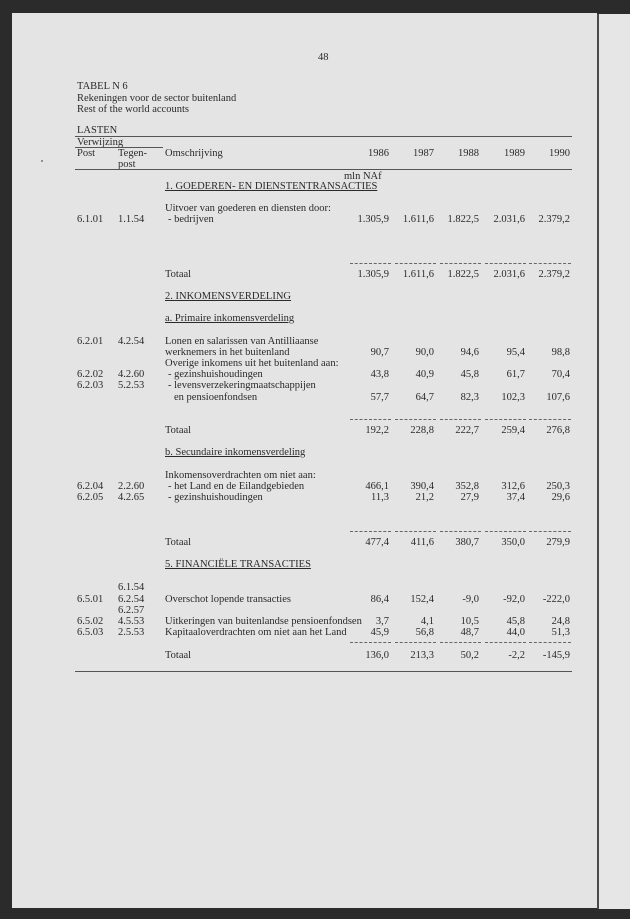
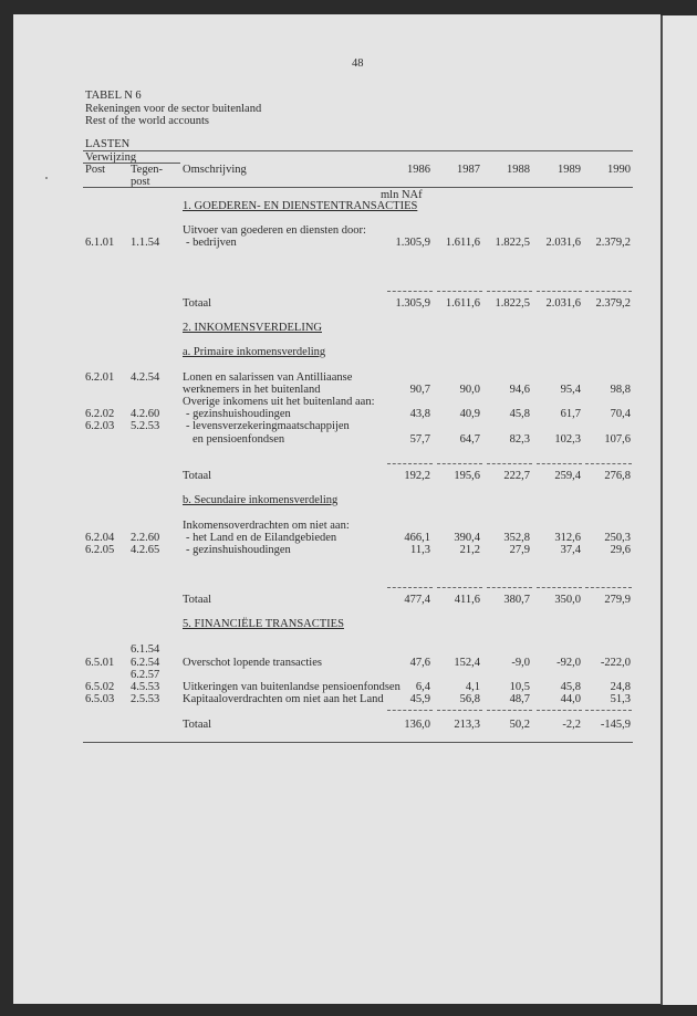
  48
  TABEL N 6
  Rekeningen voor de sector buitenland
  Rest of the world accounts
  LASTEN
  Verwijzing
  Post
  Tegen-
  post
  Omschrijving
  1986
  1987
  1988
  1989
  1990
  mln NAf
  1. GOEDEREN- EN DIENSTENTRANSACTIES
  Uitvoer van goederen en diensten door:
  6.1.01
  1.1.54
  - bedrijven
  1.305,9
  1.611,6
  1.822,5
  2.031,6
  2.379,2
  Totaal
  1.305,9
  1.611,6
  1.822,5
  2.031,6
  2.379,2
  2. INKOMENSVERDELING
  a. Primaire inkomensverdeling
  6.2.01
  4.2.54
  Lonen en salarissen van Antilliaanse
  werknemers in het buitenland
  90,7
  90,0
  94,6
  95,4
  98,8
  Overige inkomens uit het buitenland aan:
  6.2.02
  4.2.60
  - gezinshuishoudingen
  43,8
  40,9
  45,8
  61,7
  70,4
  6.2.03
  5.2.53
  - levensverzekeringmaatschappijen
  en pensioenfondsen
  57,7
  64,7
  82,3
  102,3
  107,6
  Totaal
  192,2
- 228,8
+ 195,6
  222,7
  259,4
  276,8
  b. Secundaire inkomensverdeling
  Inkomensoverdrachten om niet aan:
  6.2.04
  2.2.60
  - het Land en de Eilandgebieden
  466,1
  390,4
  352,8
  312,6
  250,3
  6.2.05
  4.2.65
  - gezinshuishoudingen
  11,3
  21,2
  27,9
  37,4
  29,6
  Totaal
  477,4
  411,6
  380,7
  350,0
  279,9
  5. FINANCIËLE TRANSACTIES
  6.1.54
  6.5.01
  6.2.54
  Overschot lopende transacties
- 86,4
+ 47,6
  152,4
  -9,0
  -92,0
  -222,0
  6.2.57
  6.5.02
  4.5.53
  Uitkeringen van buitenlandse pensioenfondsen
- 3,7
+ 6,4
  4,1
  10,5
  45,8
  24,8
  6.5.03
  2.5.53
  Kapitaaloverdrachten om niet aan het Land
  45,9
  56,8
  48,7
  44,0
  51,3
  Totaal
  136,0
  213,3
  50,2
  -2,2
  -145,9
